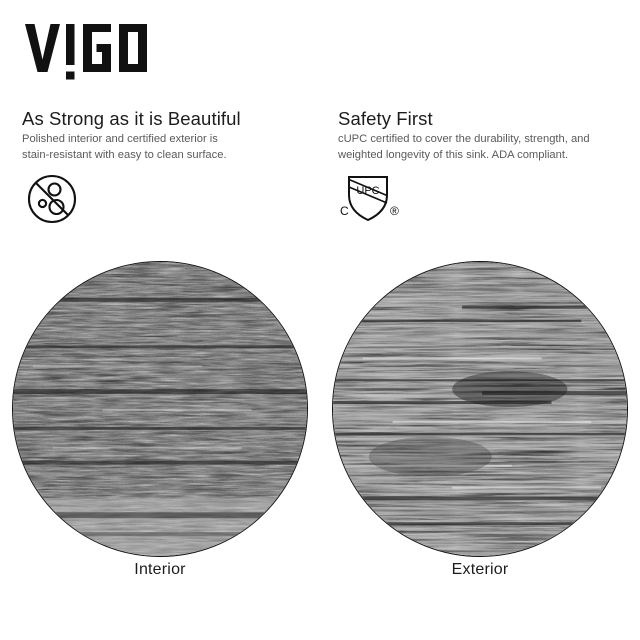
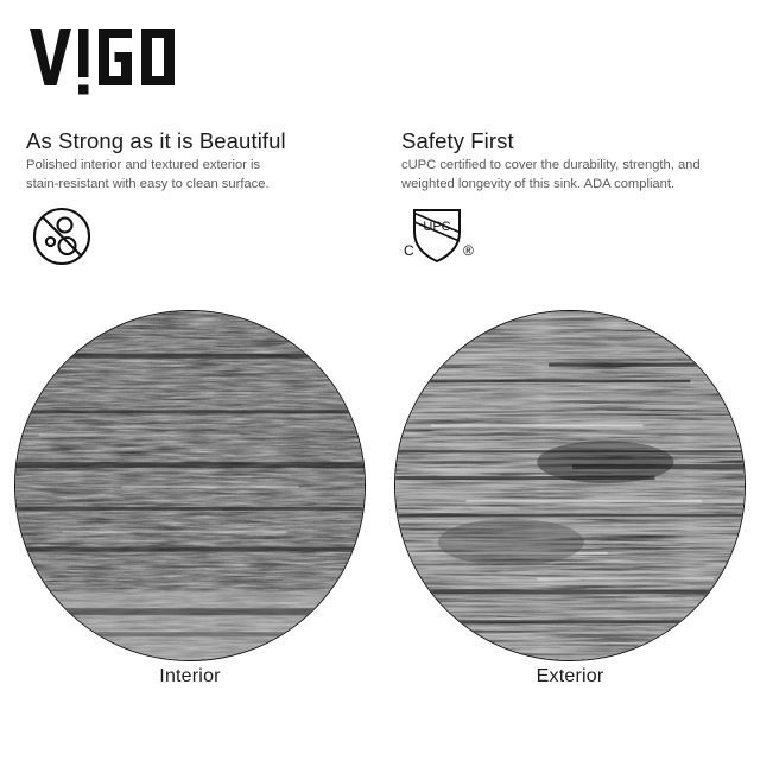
  As Strong as it is Beautiful
- Polished interior and certified exterior is
+ Polished interior and textured exterior is
  stain-resistant with easy to clean surface.
  Safety First
  cUPC certified to cover the durability, strength, and
  weighted longevity of this sink. ADA compliant.
  UPC
  C
  ®
  Interior
  Exterior
